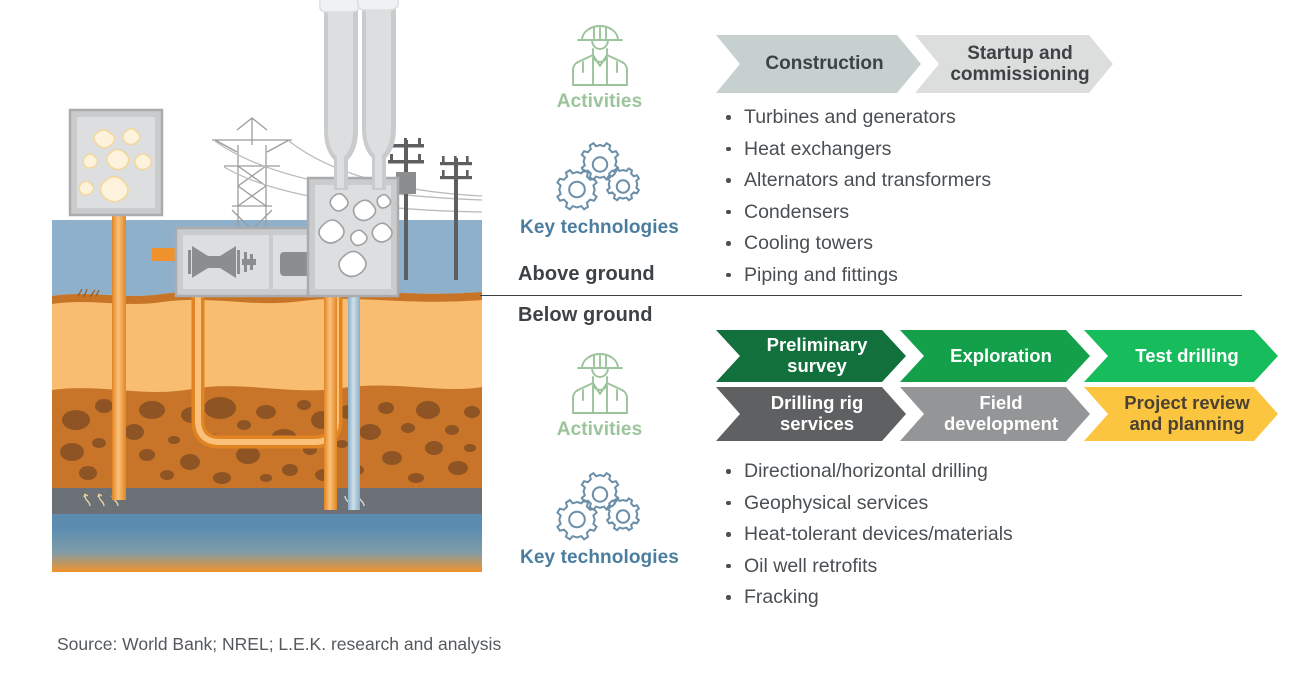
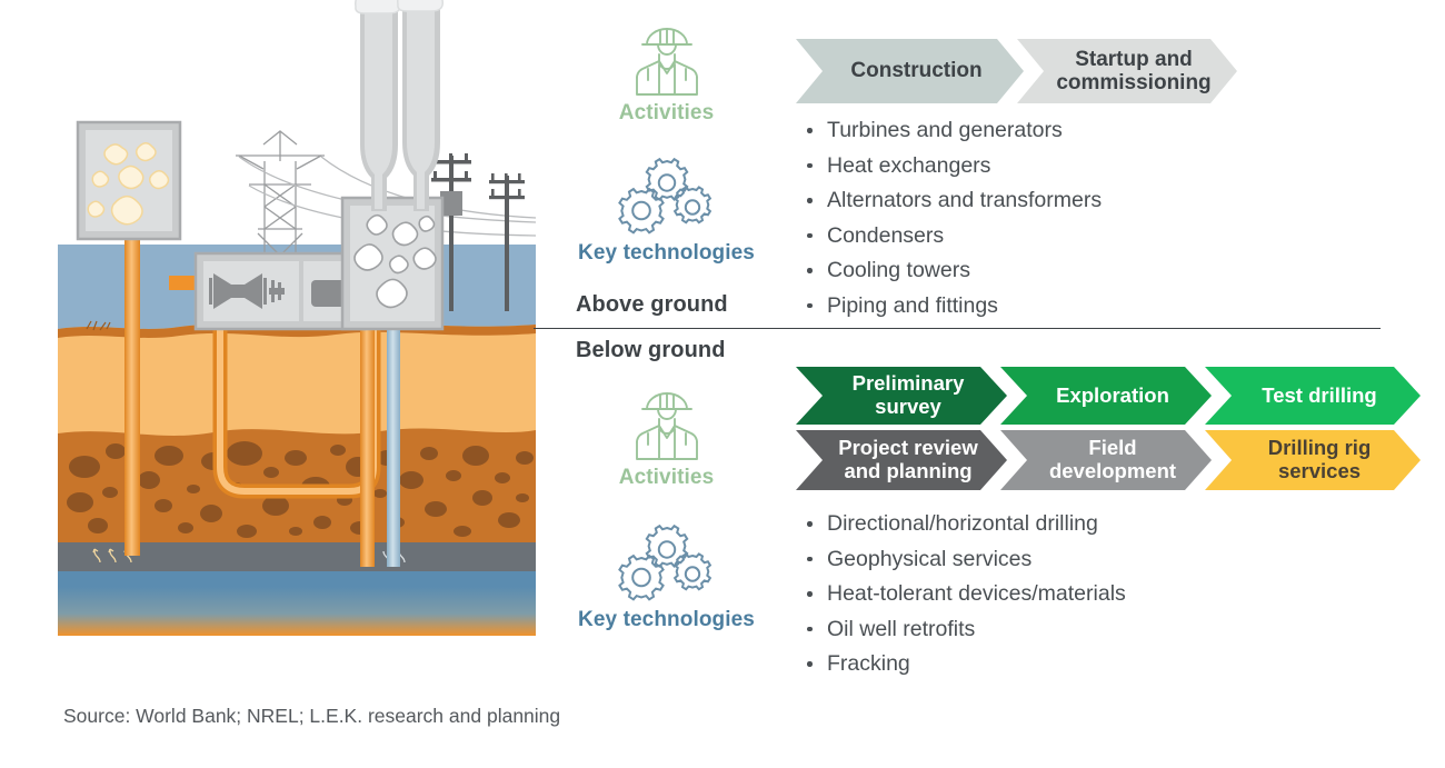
  Activities
  Key technologies
  Activities
  Key technologies
  Above ground
  Below ground
  Construction
  Startup and commissioning
  Turbines and generators
  Heat exchangers
  Alternators and transformers
  Condensers
  Cooling towers
  Piping and fittings
  Preliminary survey
  Exploration
  Test drilling
- Drilling rig services
+ Project review and planning
  Field development
- Project review and planning
+ Drilling rig services
  Directional/horizontal drilling
  Geophysical services
  Heat-tolerant devices/materials
  Oil well retrofits
  Fracking
- Source: World Bank; NREL; L.E.K. research and analysis
+ Source: World Bank; NREL; L.E.K. research and planning
